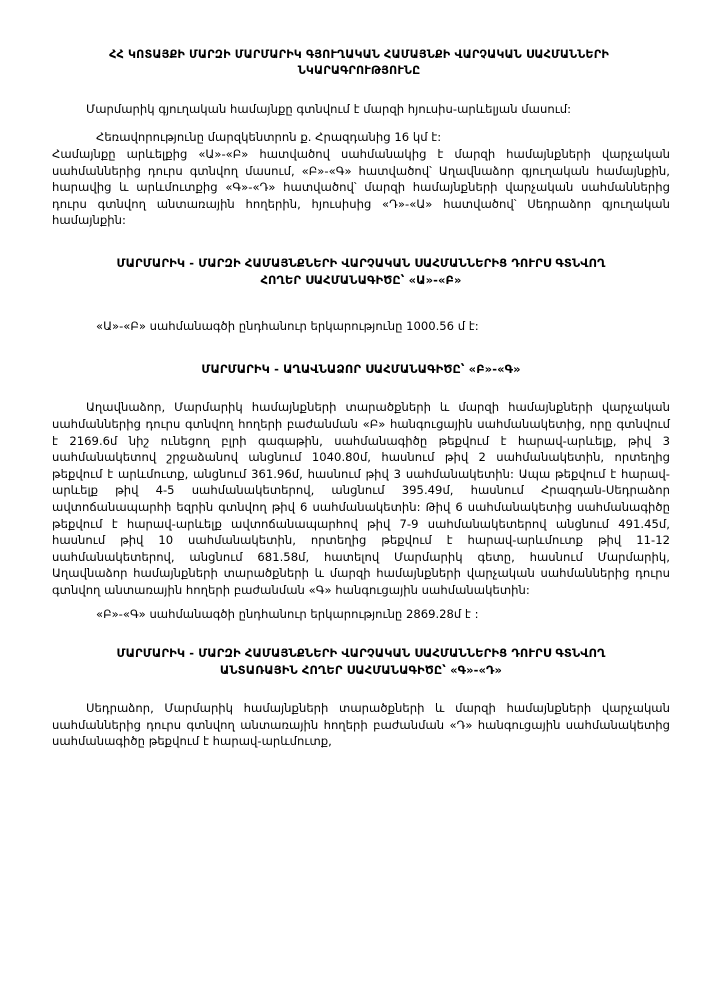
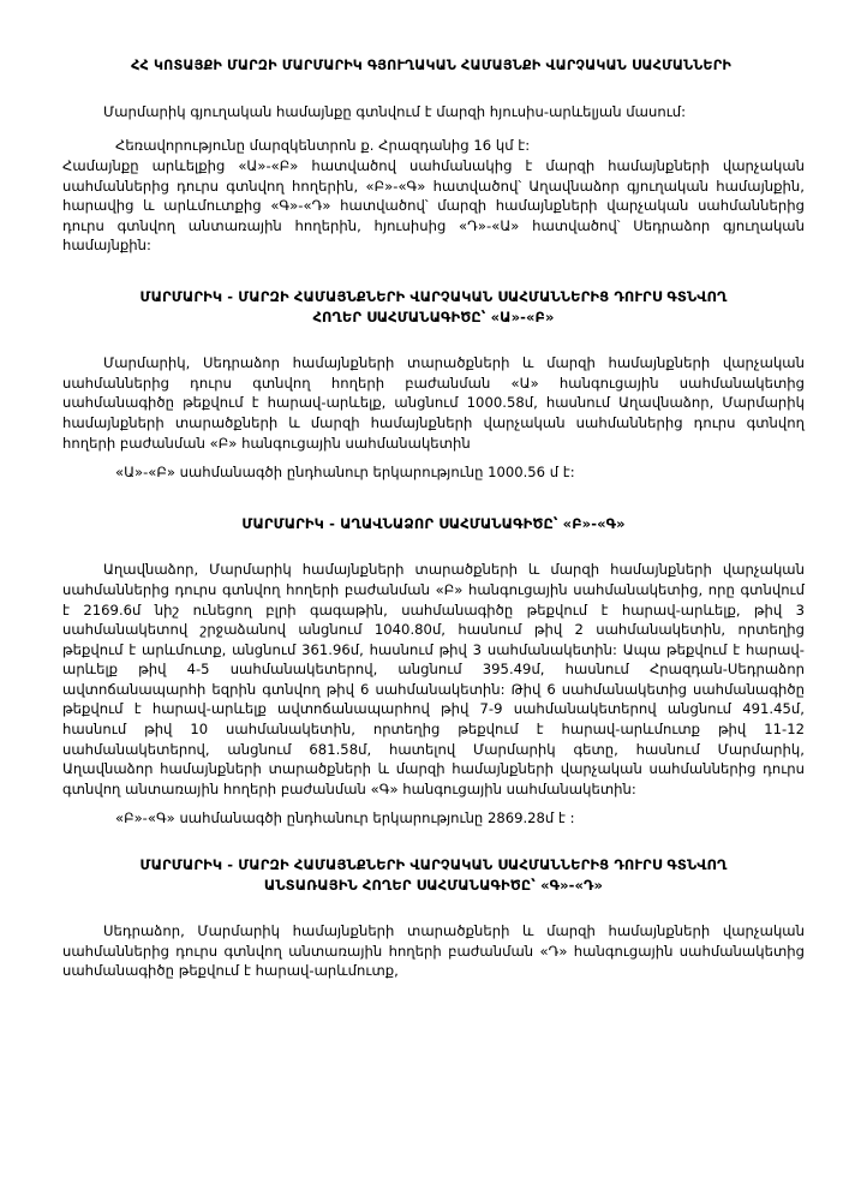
  ՀՀ ԿՈՏԱՅՔԻ ՄԱՐԶԻ ՄԱՐՄԱՐԻԿ ԳՅՈՒՂԱԿԱՆ ՀԱՄԱՅՆՔԻ ՎԱՐՉԱԿԱՆ ՍԱՀՄԱՆՆԵՐԻ
- ՆԿԱՐԱԳՐՈՒԹՅՈՒՆԸ
  Մարմարիկ գյուղական համայնքը գտնվում է մարզի հյուսիս-արևելյան մասում:
  Հեռավորությունը մարզկենտրոն ք. Հրազդանից 16 կմ է:
- Համայնքը արևելքից «Ա»-«Բ» հատվածով սահմանակից է մարզի համայնքների վարչական սահմաններից դուրս գտնվող մասում, «Բ»-«Գ» հատվածով՝ Աղավնաձոր գյուղական համայնքին, հարավից և արևմուտքից «Գ»-«Դ» հատվածով՝ մարզի համայնքների վարչական սահմաններից դուրս գտնվող անտառային հողերին, հյուսիսից «Դ»-«Ա» հատվածով՝ Սեդրաձոր գյուղական համայնքին:
+ Համայնքը արևելքից «Ա»-«Բ» հատվածով սահմանակից է մարզի համայնքների վարչական սահմաններից դուրս գտնվող հողերին, «Բ»-«Գ» հատվածով՝ Աղավնաձոր գյուղական համայնքին, հարավից և արևմուտքից «Գ»-«Դ» հատվածով՝ մարզի համայնքների վարչական սահմաններից դուրս գտնվող անտառային հողերին, հյուսիսից «Դ»-«Ա» հատվածով՝ Սեդրաձոր գյուղական համայնքին:
  ՄԱՐՄԱՐԻԿ - ՄԱՐԶԻ ՀԱՄԱՅՆՔՆԵՐԻ ՎԱՐՉԱԿԱՆ ՍԱՀՄԱՆՆԵՐԻՑ ԴՈՒՐՍ ԳՏՆՎՈՂ
  ՀՈՂԵՐ ՍԱՀՄԱՆԱԳԻԾԸ՝ «Ա»-«Բ»
+ Մարմարիկ, Սեդրաձոր համայնքների տարածքների և մարզի համայնքների վարչական սահմաններից դուրս գտնվող հողերի բաժանման «Ա» հանգուցային սահմանակետից սահմանագիծը թեքվում է հարավ-արևելք, անցնում 1000.58մ, հասնում Աղավնաձոր, Մարմարիկ համայնքների տարածքների և մարզի համայնքների վարչական սահմաններից դուրս գտնվող հողերի բաժանման «Բ» հանգուցային սահմանակետին
  «Ա»-«Բ» սահմանագծի ընդհանուր երկարությունը 1000.56 մ է:
  ՄԱՐՄԱՐԻԿ - ԱՂԱՎՆԱՁՈՐ ՍԱՀՄԱՆԱԳԻԾԸ՝ «Բ»-«Գ»
  Աղավնաձոր, Մարմարիկ համայնքների տարածքների և մարզի համայնքների վարչական սահմաններից դուրս գտնվող հողերի բաժանման «Բ» հանգուցային սահմանակետից, որը գտնվում է 2169.6մ նիշ ունեցող բլրի գագաթին, սահմանագիծը թեքվում է հարավ-արևելք, թիվ 3 սահմանակետով շրջաձանով անցնում 1040.80մ, հասնում թիվ 2 սահմանակետին, որտեղից թեքվում է արևմուտք, անցնում 361.96մ, հասնում թիվ 3 սահմանակետին: Ապա թեքվում է հարավ-արևելք թիվ 4-5 սահմանակետերով, անցնում 395.49մ, հասնում Հրազդան-Սեդրաձոր ավտոճանապարհի եզրին գտնվող թիվ 6 սահմանակետին: Թիվ 6 սահմանակետից սահմանագիծը թեքվում է հարավ-արևելք ավտոճանապարհով թիվ 7-9 սահմանակետերով անցնում 491.45մ, հասնում թիվ 10 սահմանակետին, որտեղից թեքվում է հարավ-արևմուտք թիվ 11-12 սահմանակետերով, անցնում 681.58մ, հատելով Մարմարիկ գետը, հասնում Մարմարիկ, Աղավնաձոր համայնքների տարածքների և մարզի համայնքների վարչական սահմաններից դուրս գտնվող անտառային հողերի բաժանման «Գ» հանգուցային սահմանակետին:
  «Բ»-«Գ» սահմանագծի ընդհանուր երկարությունը 2869.28մ է :
  ՄԱՐՄԱՐԻԿ - ՄԱՐԶԻ ՀԱՄԱՅՆՔՆԵՐԻ ՎԱՐՉԱԿԱՆ ՍԱՀՄԱՆՆԵՐԻՑ ԴՈՒՐՍ ԳՏՆՎՈՂ
  ԱՆՏԱՌԱՅԻՆ ՀՈՂԵՐ ՍԱՀՄԱՆԱԳԻԾԸ՝ «Գ»-«Դ»
  Սեդրաձոր, Մարմարիկ համայնքների տարածքների և մարզի համայնքների վարչական սահմաններից դուրս գտնվող անտառային հողերի բաժանման «Դ» հանգուցային սահմանակետից սահմանագիծը թեքվում է հարավ-արևմուտք,
